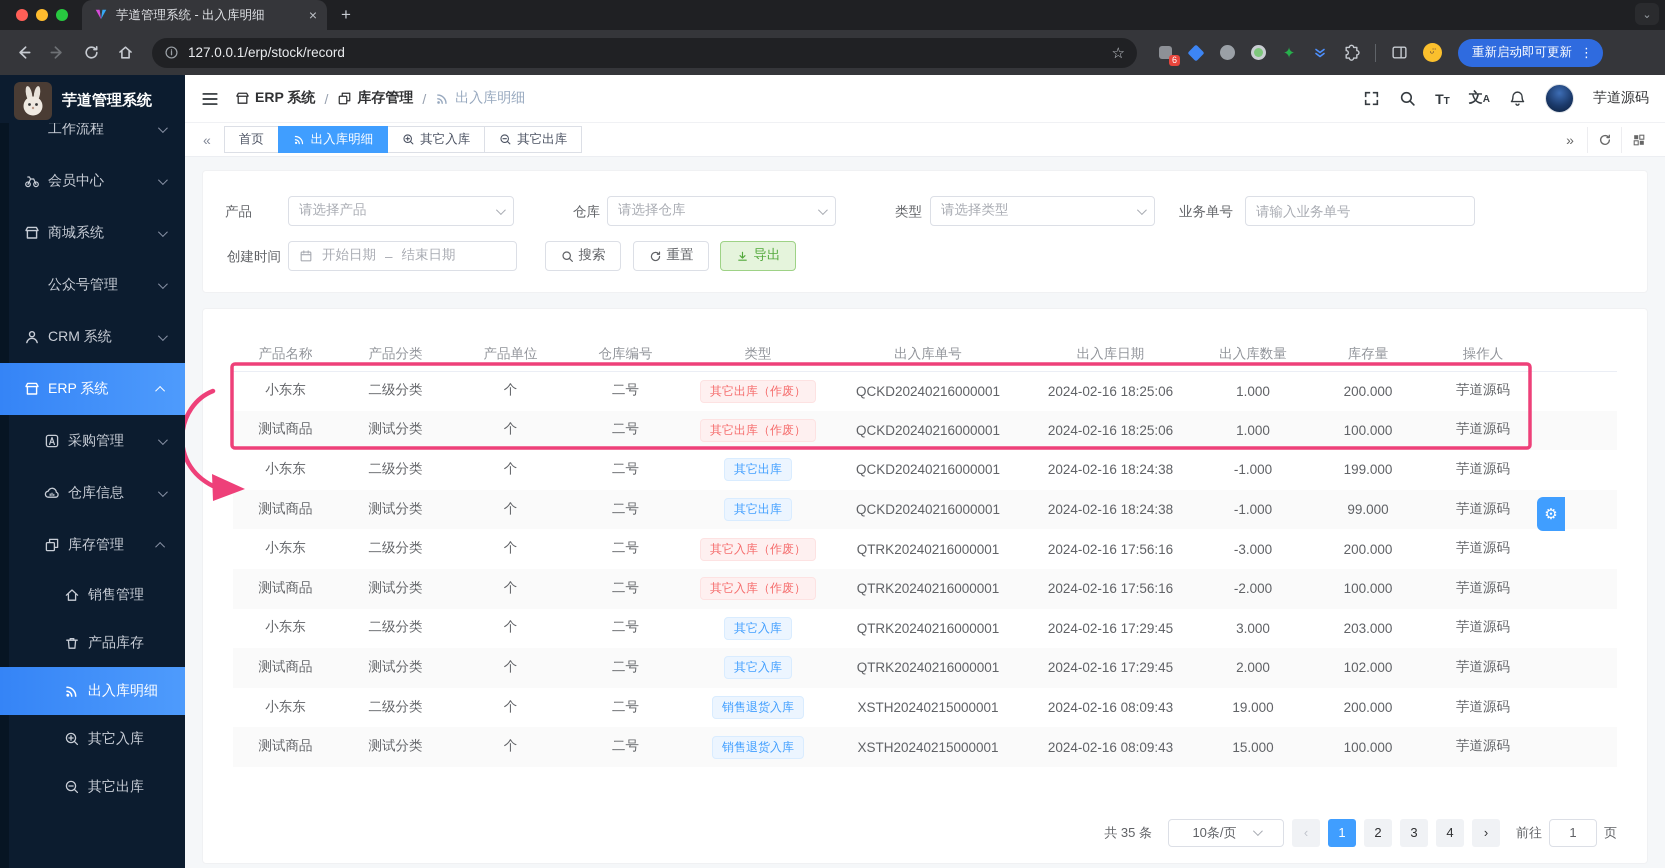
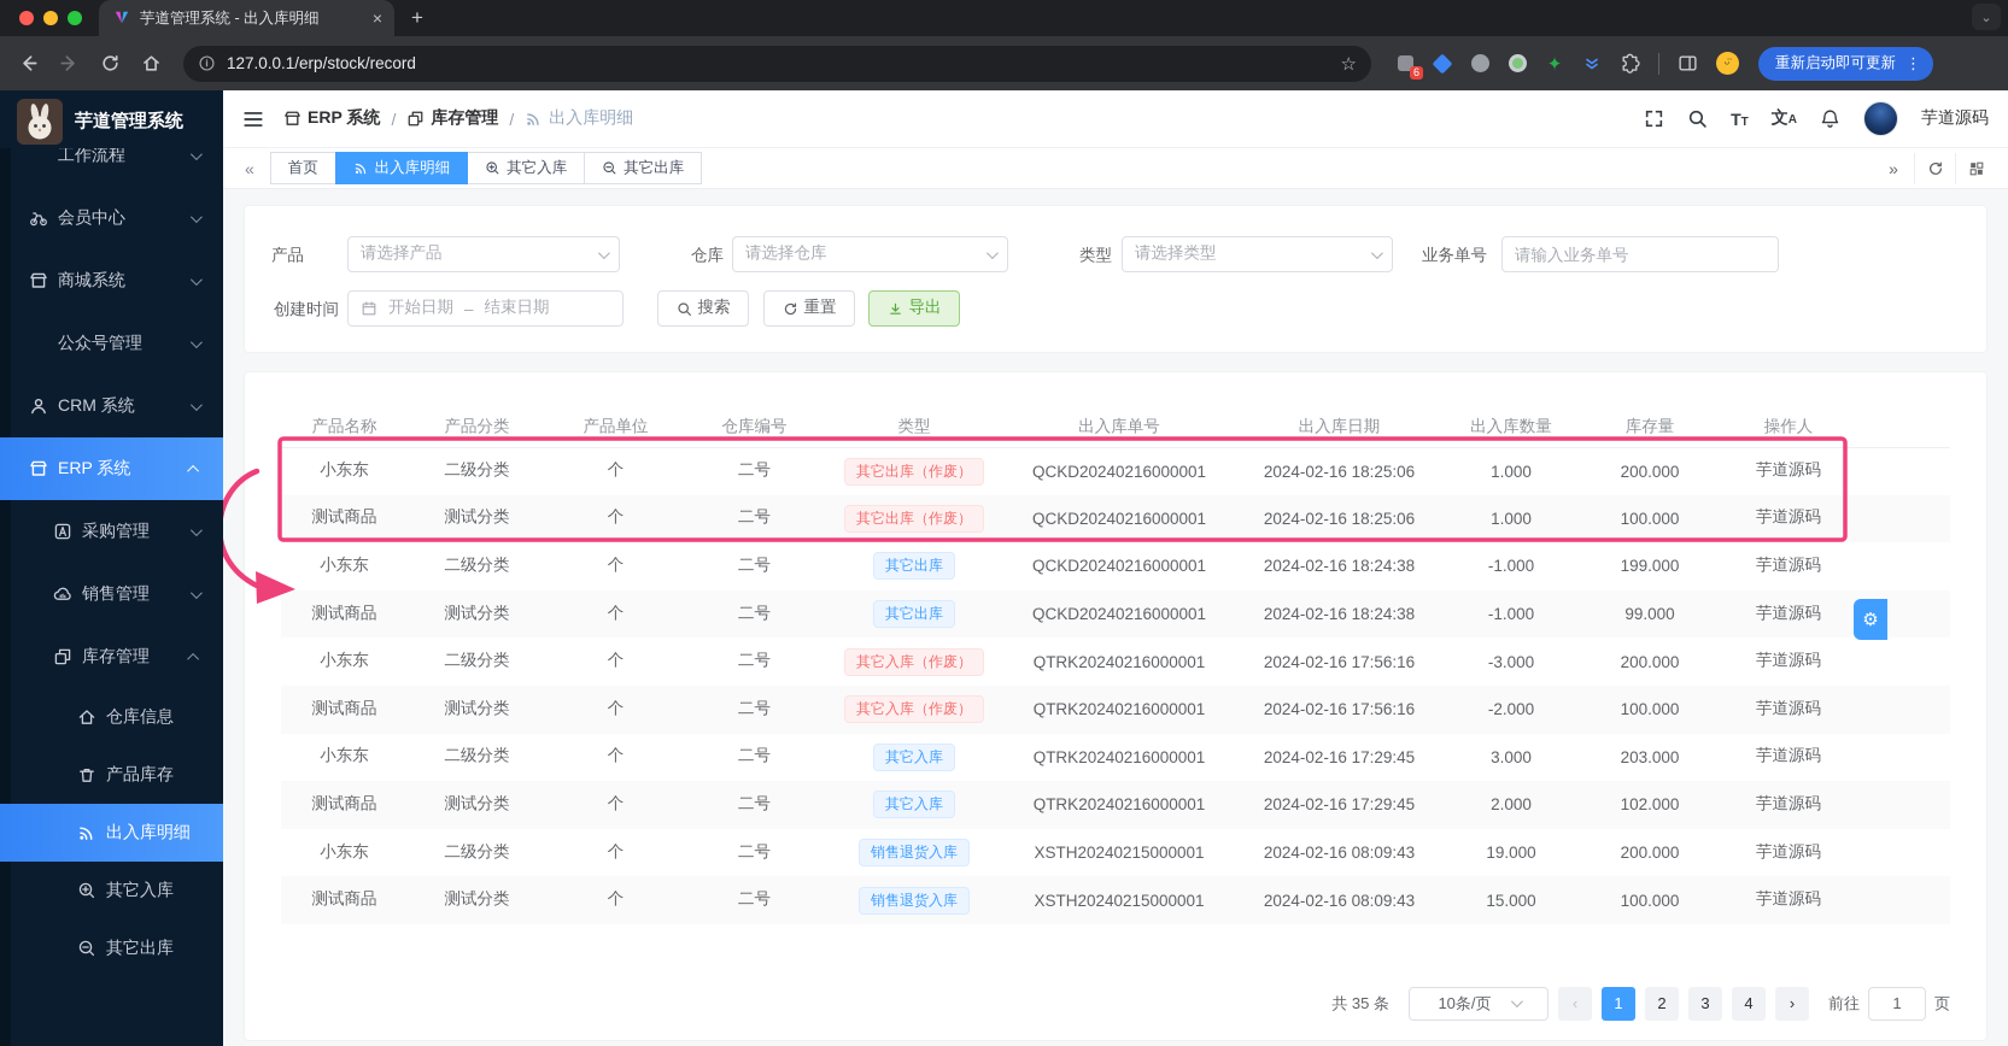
  芋道管理系统 - 出入库明细
  ×
  +
  ⌄
  127.0.0.1/erp/stock/record
  ☆
  6
  ✦
  ᵕ̈
  重新启动即可更新
  ⋮
  芋道管理系统
  工作流程
  会员中心
  商城系统
  公众号管理
  CRM 系统
  ERP 系统
  采购管理
- 仓库信息
+ 销售管理
  库存管理
- 销售管理
+ 仓库信息
  产品库存
  出入库明细
  其它入库
  其它出库
  ERP 系统
  /
  库存管理
  /
  出入库明细
  TT
  文A
  芋道源码
  «
  首页
  出入库明细
  其它入库
  其它出库
  »
  产品
  请选择产品
  仓库
  请选择仓库
  类型
  请选择类型
  业务单号
  请输入业务单号
  创建时间
  开始日期
  –
  结束日期
  搜索
  重置
  导出
  产品名称	产品分类	产品单位	仓库编号	类型	出入库单号	出入库日期	出入库数量	库存量	操作人
  小东东	二级分类	个	二号	其它出库（作废）	QCKD20240216000001	2024-02-16 18:25:06	1.000	200.000	芋道源码
  测试商品	测试分类	个	二号	其它出库（作废）	QCKD20240216000001	2024-02-16 18:25:06	1.000	100.000	芋道源码
  小东东	二级分类	个	二号	其它出库	QCKD20240216000001	2024-02-16 18:24:38	-1.000	199.000	芋道源码
  测试商品	测试分类	个	二号	其它出库	QCKD20240216000001	2024-02-16 18:24:38	-1.000	99.000	芋道源码
  小东东	二级分类	个	二号	其它入库（作废）	QTRK20240216000001	2024-02-16 17:56:16	-3.000	200.000	芋道源码
  测试商品	测试分类	个	二号	其它入库（作废）	QTRK20240216000001	2024-02-16 17:56:16	-2.000	100.000	芋道源码
  小东东	二级分类	个	二号	其它入库	QTRK20240216000001	2024-02-16 17:29:45	3.000	203.000	芋道源码
  测试商品	测试分类	个	二号	其它入库	QTRK20240216000001	2024-02-16 17:29:45	2.000	102.000	芋道源码
  小东东	二级分类	个	二号	销售退货入库	XSTH20240215000001	2024-02-16 08:09:43	19.000	200.000	芋道源码
  测试商品	测试分类	个	二号	销售退货入库	XSTH20240215000001	2024-02-16 08:09:43	15.000	100.000	芋道源码
  共 35 条
  10条/页
  ‹
  1
  2
  3
  4
  ›
  前往
  1
  页
  ⚙
